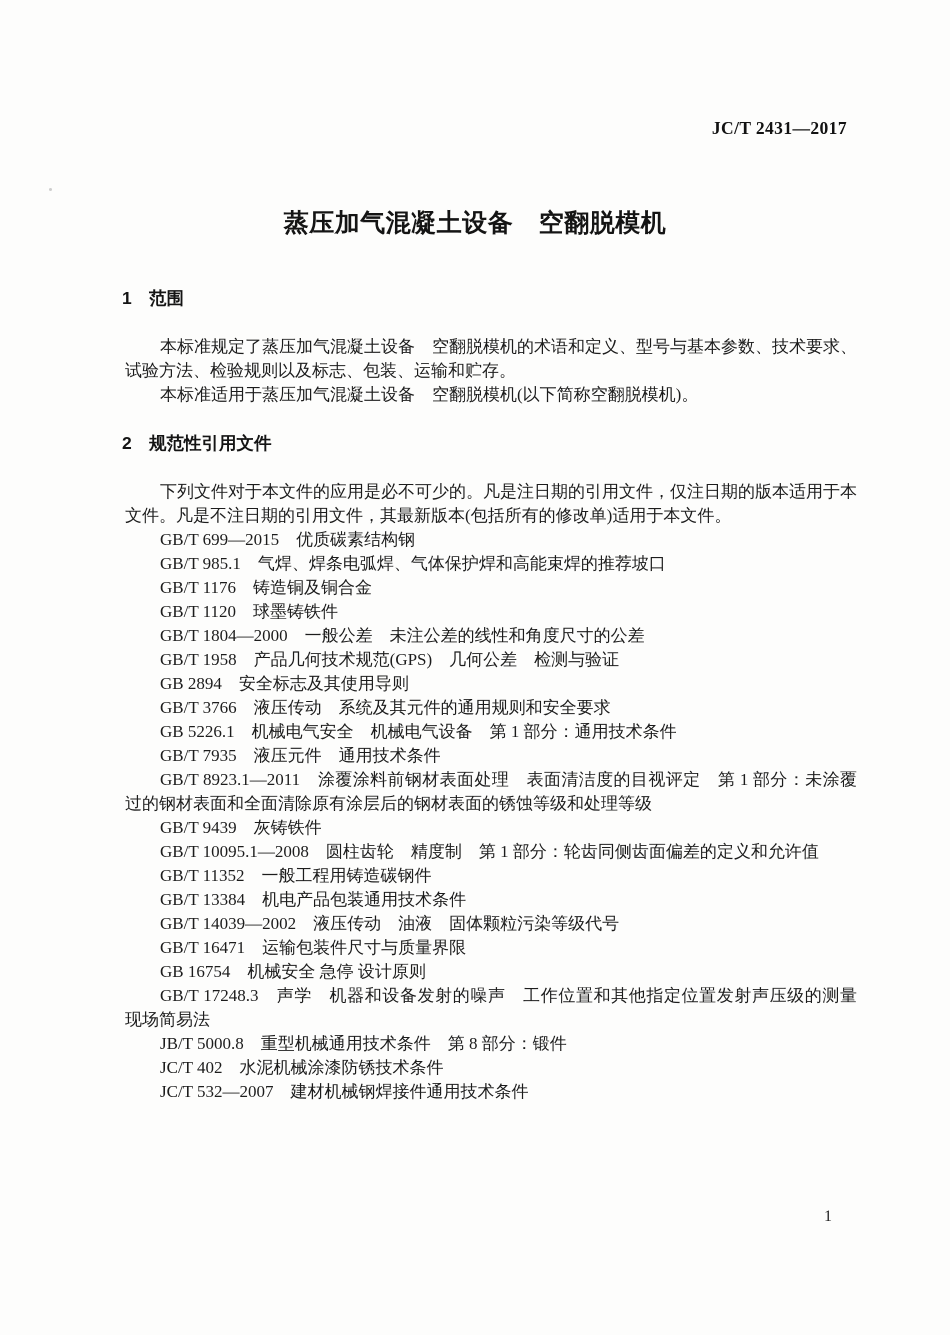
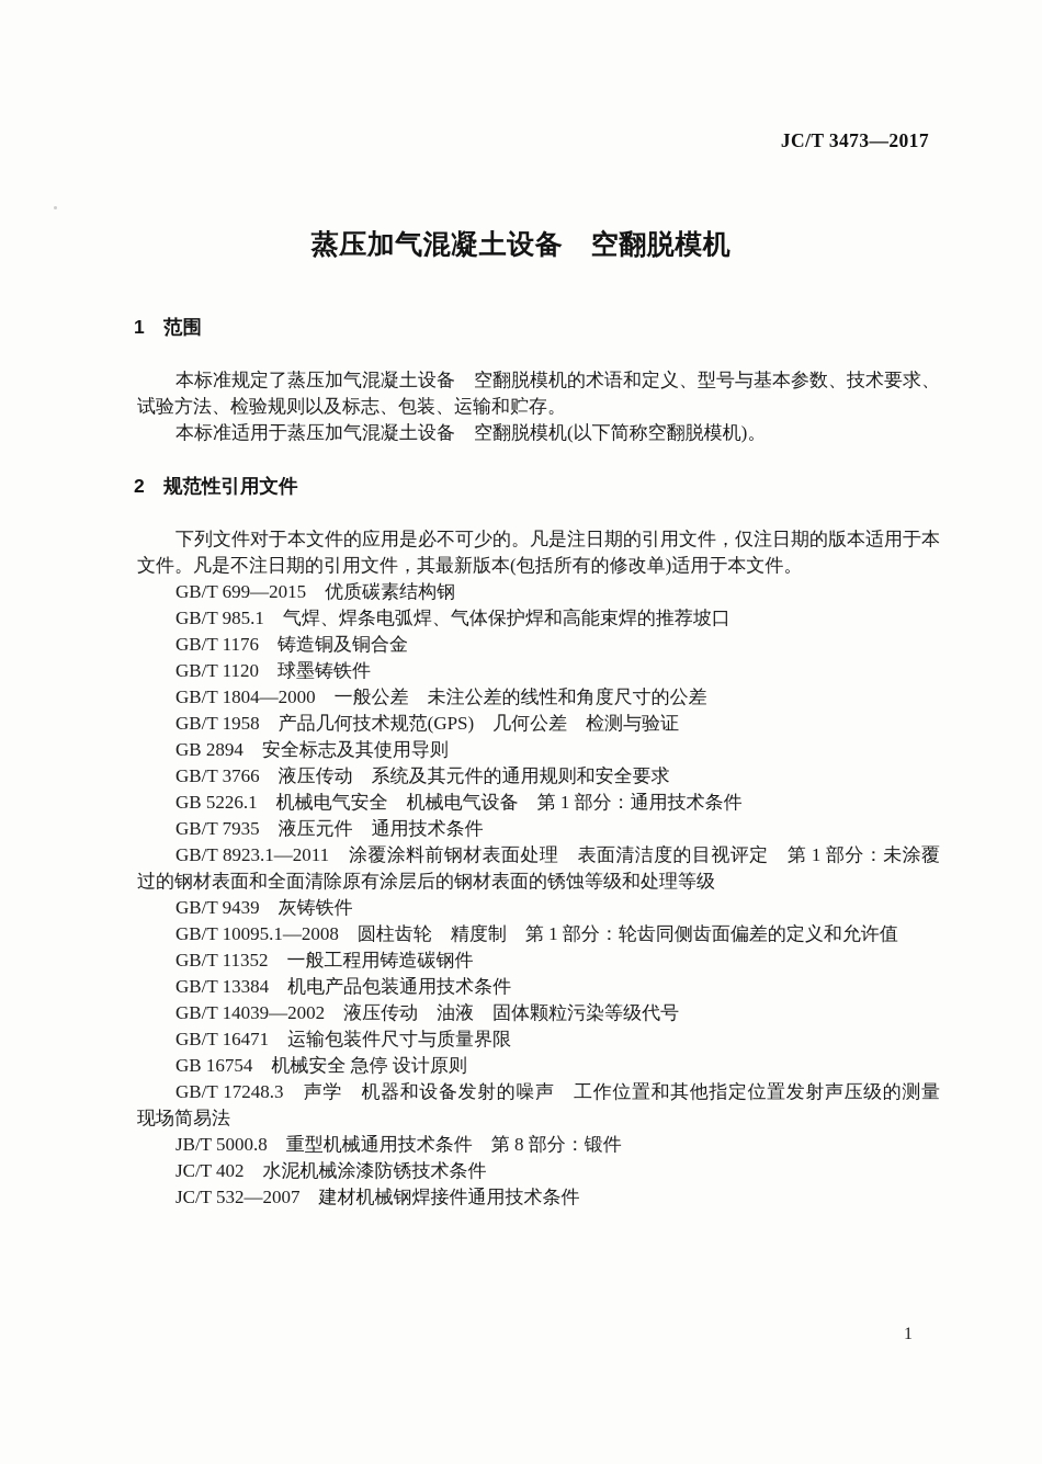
- JC/T 2431—2017
+ JC/T 3473—2017
  蒸压加气混凝土设备 空翻脱模机
  1 范围
  本标准规定了蒸压加气混凝土设备 空翻脱模机的术语和定义、型号与基本参数、技术要求、试验方法、检验规则以及标志、包装、运输和贮存。
  本标准适用于蒸压加气混凝土设备 空翻脱模机(以下简称空翻脱模机)。
  2 规范性引用文件
  下列文件对于本文件的应用是必不可少的。凡是注日期的引用文件，仅注日期的版本适用于本文件。凡是不注日期的引用文件，其最新版本(包括所有的修改单)适用于本文件。
  GB/T 699—2015 优质碳素结构钢
  GB/T 985.1 气焊、焊条电弧焊、气体保护焊和高能束焊的推荐坡口
  GB/T 1176 铸造铜及铜合金
  GB/T 1120 球墨铸铁件
  GB/T 1804—2000 一般公差 未注公差的线性和角度尺寸的公差
  GB/T 1958 产品几何技术规范(GPS) 几何公差 检测与验证
  GB 2894 安全标志及其使用导则
  GB/T 3766 液压传动 系统及其元件的通用规则和安全要求
  GB 5226.1 机械电气安全 机械电气设备 第 1 部分：通用技术条件
  GB/T 7935 液压元件 通用技术条件
  GB/T 8923.1—2011 涂覆涂料前钢材表面处理 表面清洁度的目视评定 第 1 部分：未涂覆过的钢材表面和全面清除原有涂层后的钢材表面的锈蚀等级和处理等级
  GB/T 9439 灰铸铁件
  GB/T 10095.1—2008 圆柱齿轮 精度制 第 1 部分：轮齿同侧齿面偏差的定义和允许值
  GB/T 11352 一般工程用铸造碳钢件
  GB/T 13384 机电产品包装通用技术条件
  GB/T 14039—2002 液压传动 油液 固体颗粒污染等级代号
  GB/T 16471 运输包装件尺寸与质量界限
  GB 16754 机械安全 急停 设计原则
  GB/T 17248.3 声学 机器和设备发射的噪声 工作位置和其他指定位置发射声压级的测量 现场简易法
  JB/T 5000.8 重型机械通用技术条件 第 8 部分：锻件
  JC/T 402 水泥机械涂漆防锈技术条件
  JC/T 532—2007 建材机械钢焊接件通用技术条件
  1
